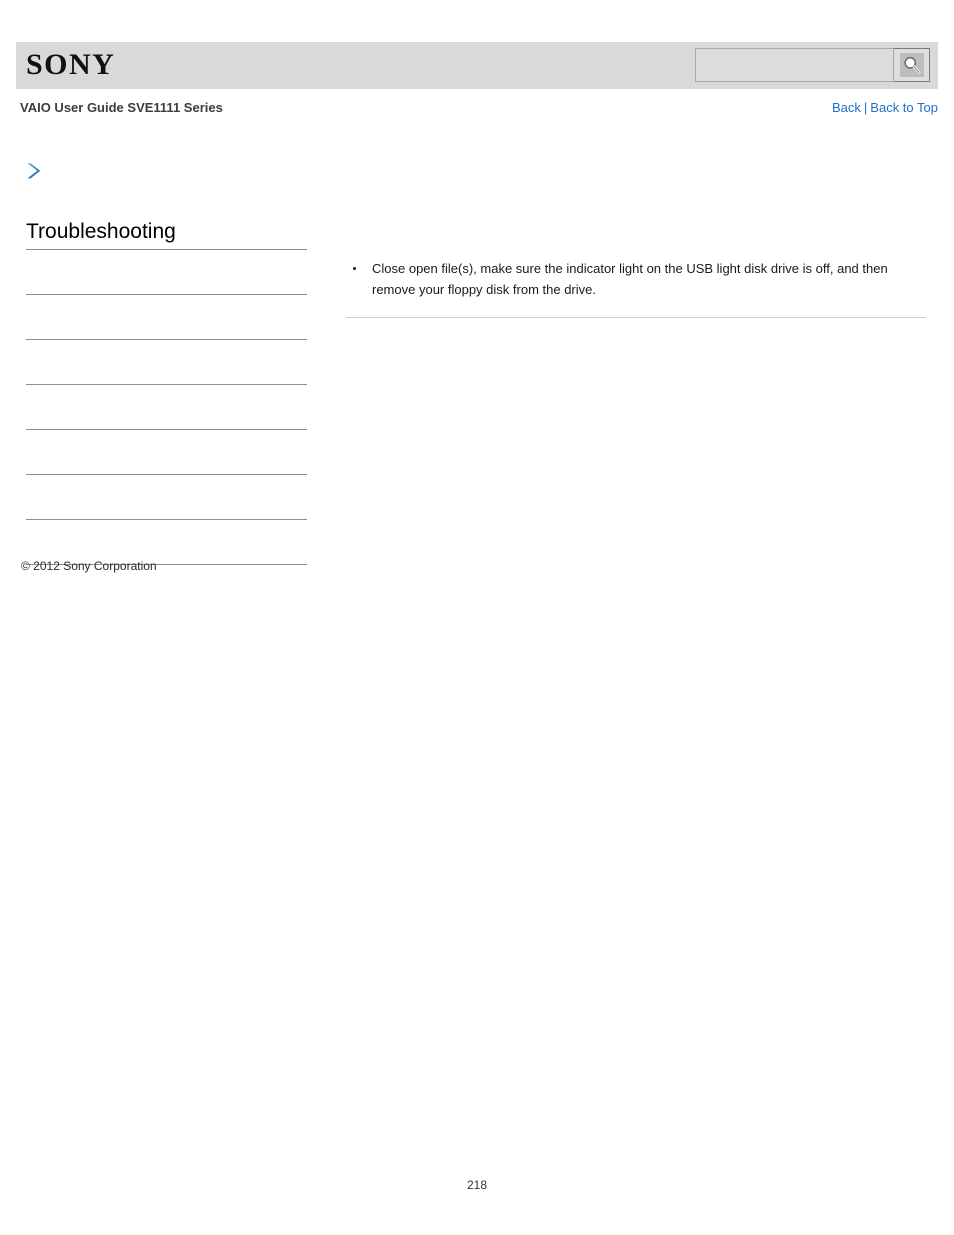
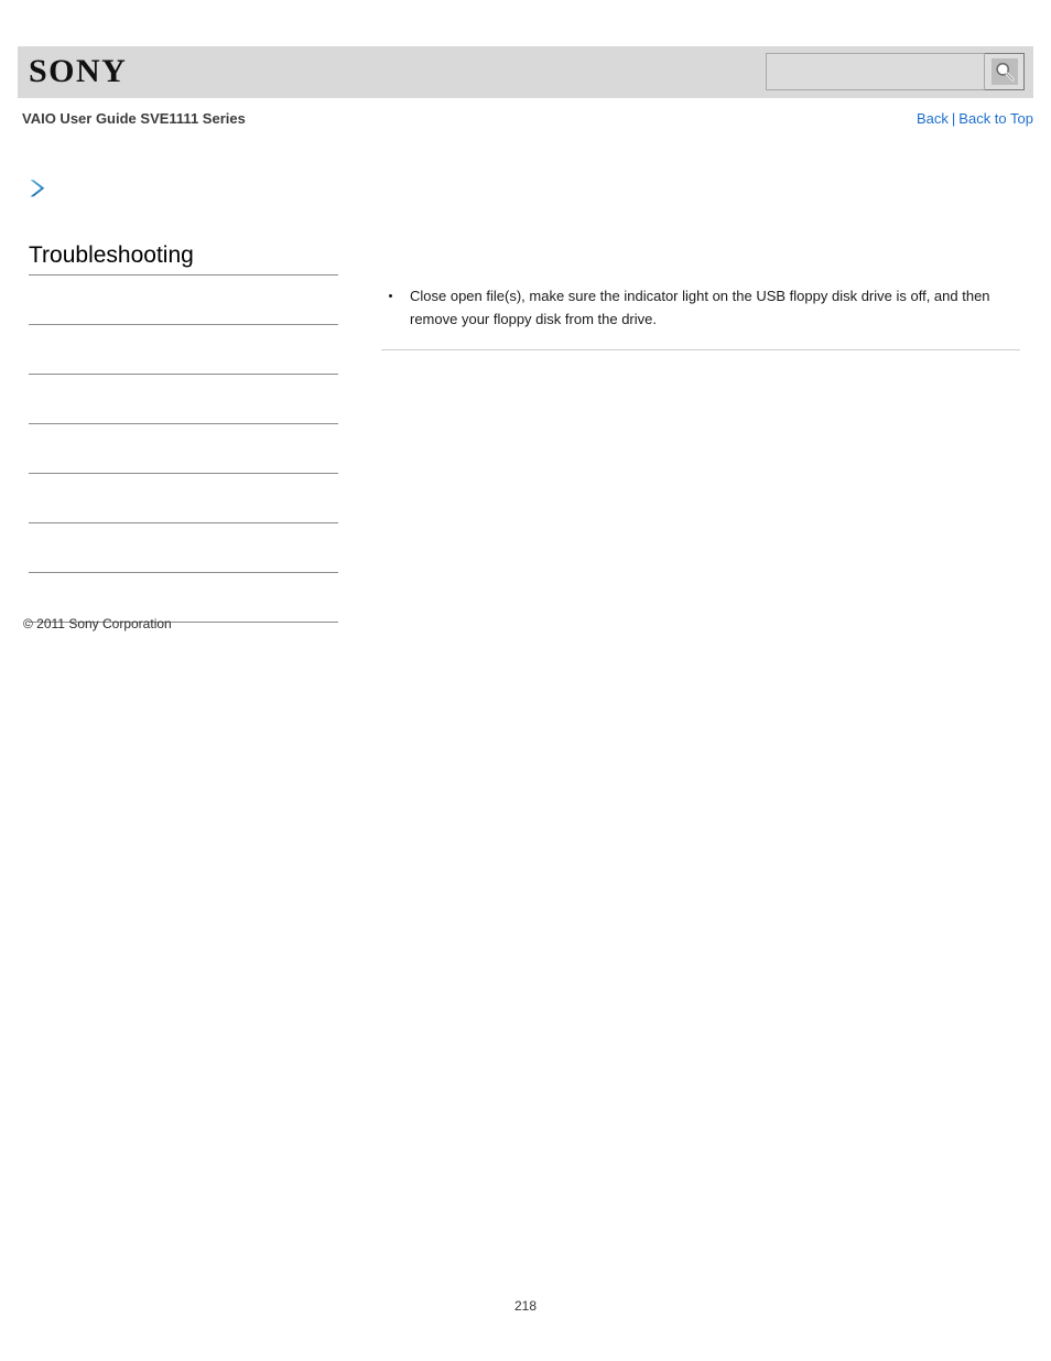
  SONY
  VAIO User Guide SVE1111 Series
  Back | Back to Top
  Troubleshooting
- © 2012 Sony Corporation
+ © 2011 Sony Corporation
- Close open file(s), make sure the indicator light on the USB light disk drive is off, and then remove your floppy disk from the drive.
+ Close open file(s), make sure the indicator light on the USB floppy disk drive is off, and then remove your floppy disk from the drive.
  218
